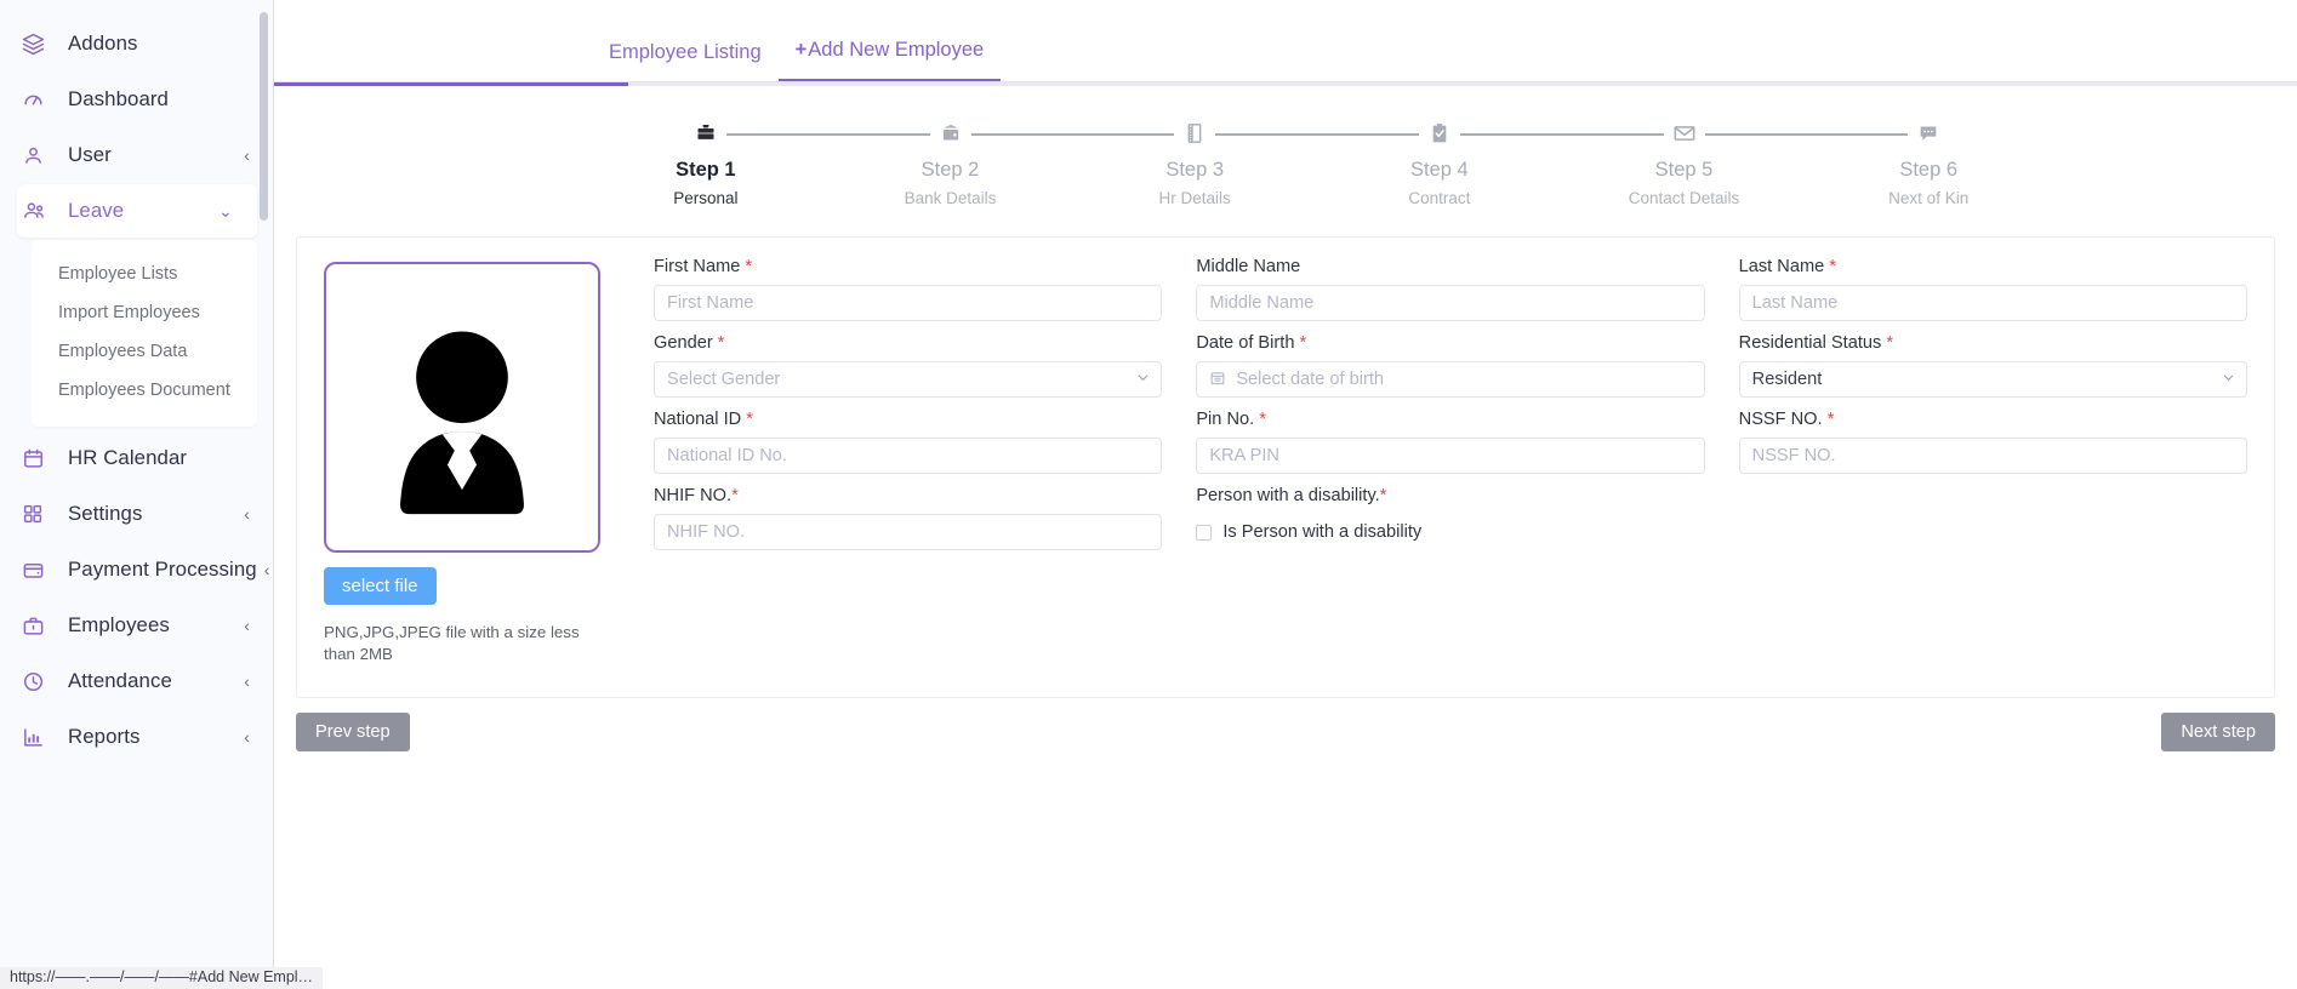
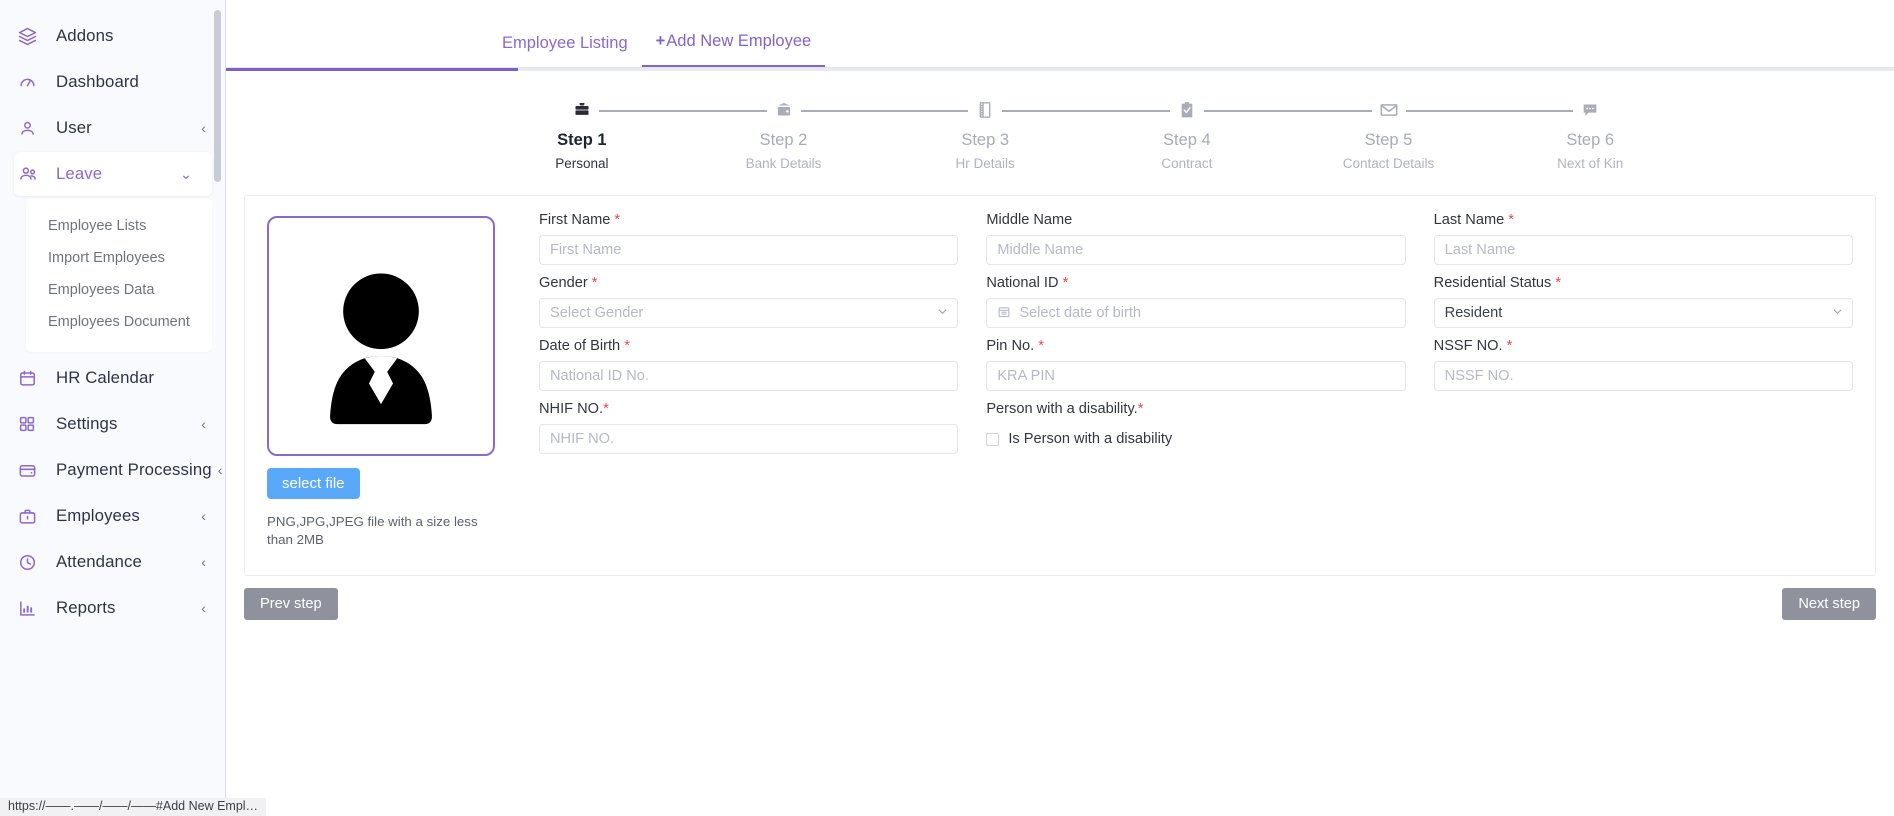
  Addons
  Dashboard
  User
  ‹
  Leave
  ⌄
  Employee Lists
  Import Employees
  Employees Data
  Employees Document
  HR Calendar
  Settings
  ‹
  Payment Processing
  ‹
  Employees
  ‹
  Attendance
  ‹
  Reports
  ‹
  Employee Listing
  +Add New Employee
  Step 1
  Personal
  Step 2
  Bank Details
  Step 3
  Hr Details
  Step 4
  Contract
  Step 5
  Contact Details
  Step 6
  Next of Kin
  select file
  PNG,JPG,JPEG file with a size less than 2MB
  First Name *
  First Name
  Middle Name
  Middle Name
  Last Name *
  Last Name
  Gender *
  Select Gender
- Date of Birth *
+ National ID *
  Select date of birth
  Residential Status *
  Resident
- National ID *
+ Date of Birth *
  National ID No.
  Pin No. *
  KRA PIN
  NSSF NO. *
  NSSF NO.
  NHIF NO.*
  NHIF NO.
  Person with a disability.*
  Is Person with a disability
  Prev step
  Next step
  https://——.——/——/——#Add New Empl…
